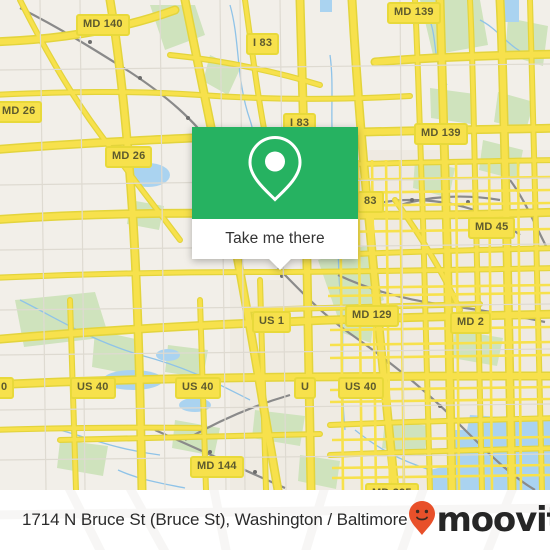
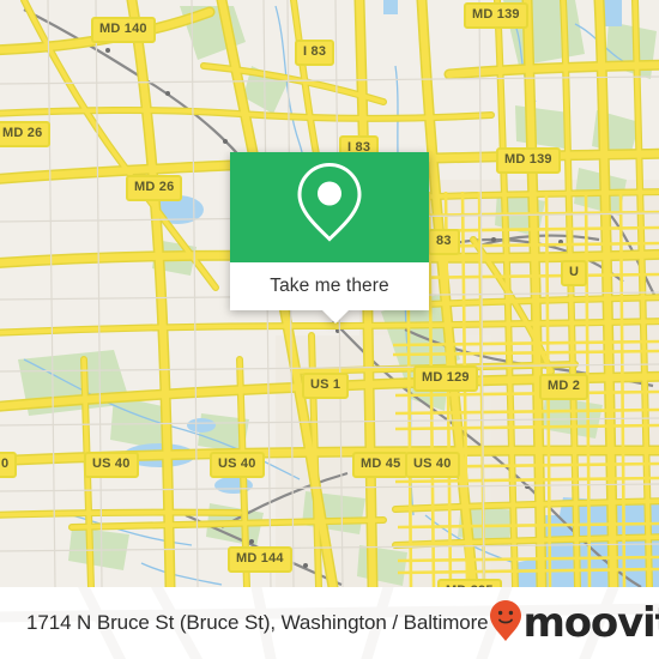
  MD 140
  I 83
  MD 139
  MD 26
  I 83
  MD 139
  MD 26
  83
- MD 45
+ U
  US 1
  MD 129
  MD 2
  0
  US 40
  US 40
- U
+ MD 45
  US 40
  MD 144
  Take me there
  1714 N Bruce St (Bruce St), Washington / Baltimore
  moovi
